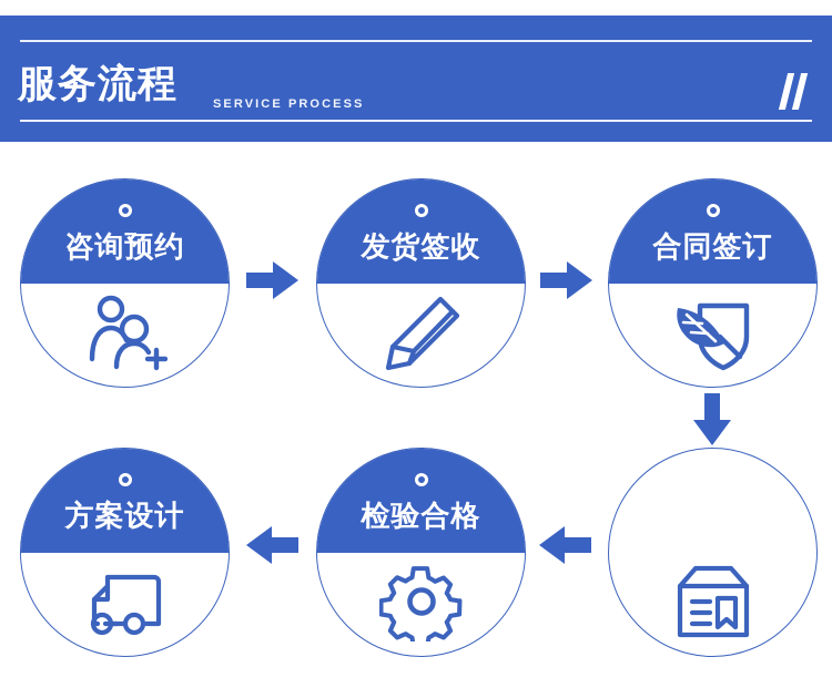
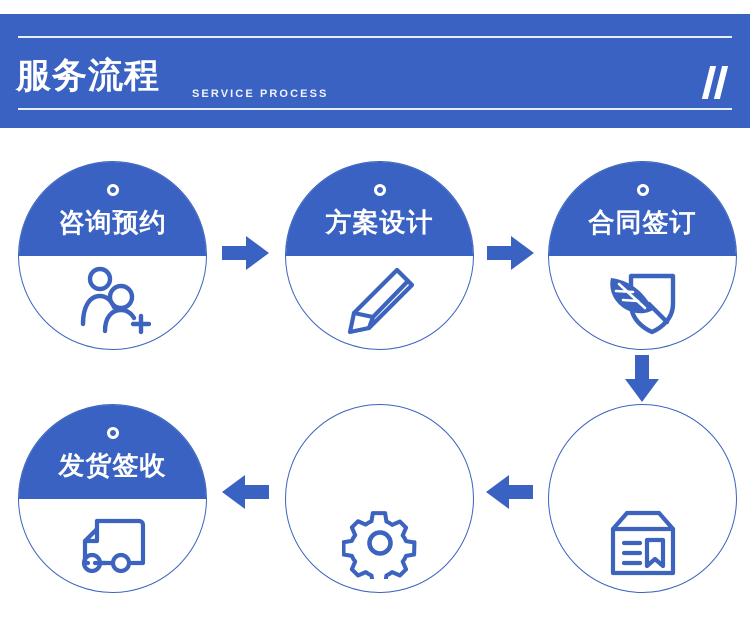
  服务流程
  SERVICE PROCESS
  咨询预约
- 发货签收
+ 方案设计
  合同签订
- 检验合格
- 方案设计
+ 发货签收
